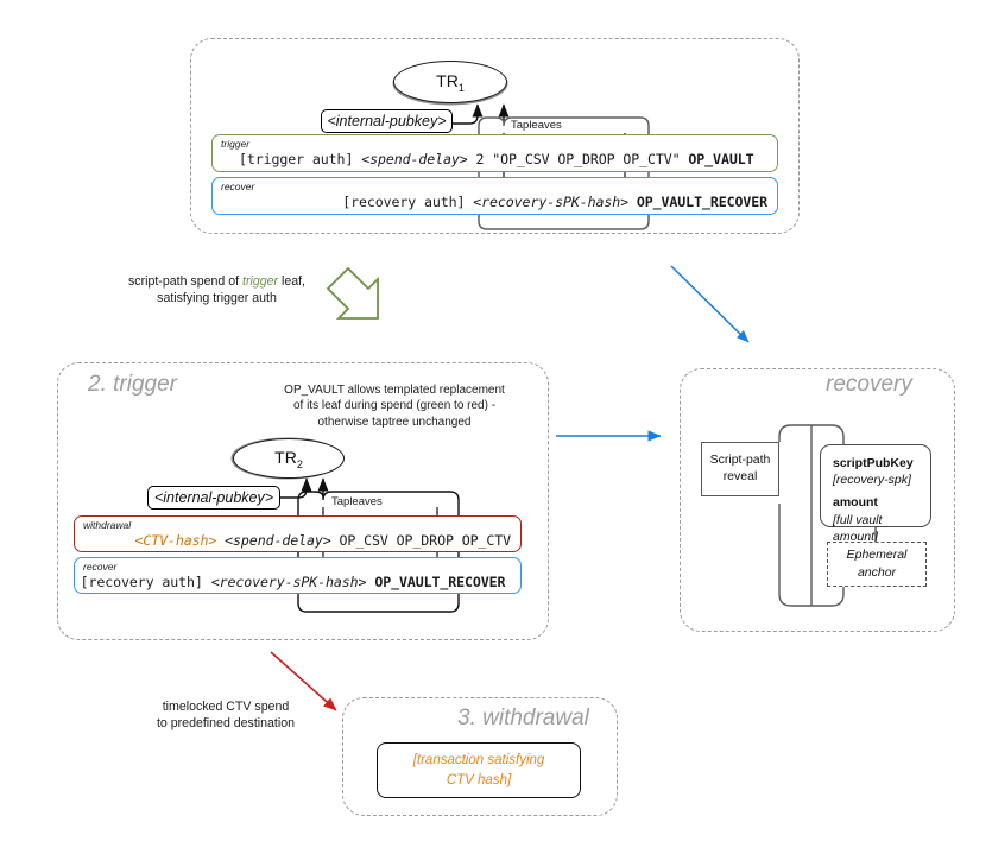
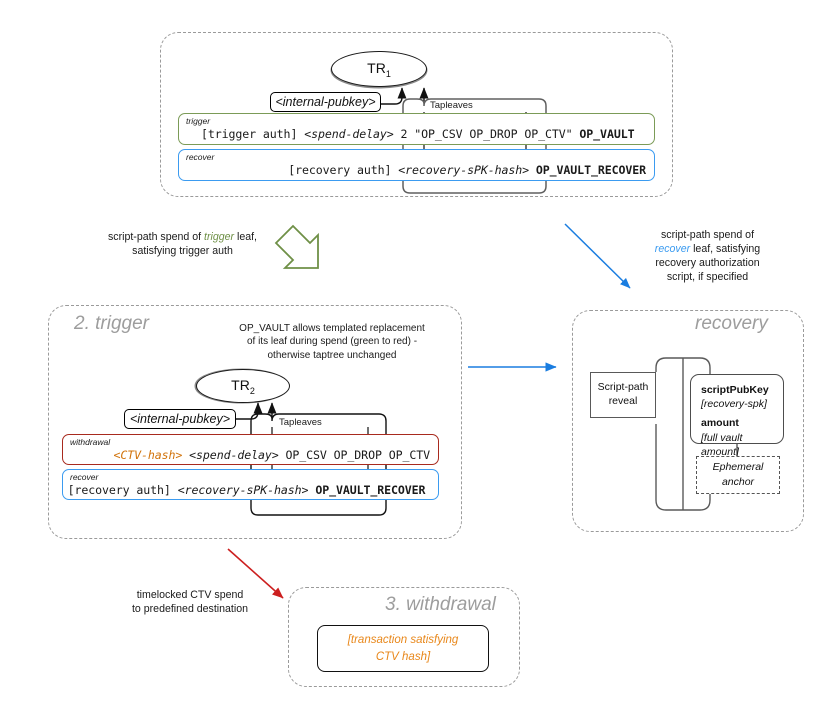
  TR1
  <internal-pubkey>
  Tapleaves
  trigger
  [trigger auth] <spend-delay> 2 "OP_CSV OP_DROP OP_CTV" OP_VAULT
  recover
  [recovery auth] <recovery-sPK-hash> OP_VAULT_RECOVER
  script-path spend of trigger leaf,
  satisfying trigger auth
+ script-path spend of
+ recover leaf, satisfying
+ recovery authorization
+ script, if specified
  2. trigger
  OP_VAULT allows templated replacement
  of its leaf during spend (green to red) -
  otherwise taptree unchanged
  TR2
  <internal-pubkey>
  Tapleaves
  withdrawal
  <CTV-hash> <spend-delay> OP_CSV OP_DROP OP_CTV
  recover
  [recovery auth] <recovery-sPK-hash> OP_VAULT_RECOVER
  timelocked CTV spend
  to predefined destination
  3. withdrawal
  [transaction satisfying
  CTV hash]
  recovery
  Script-path
  reveal
  scriptPubKey
  [recovery-spk]
  amount
  [full vault amount]
  Ephemeral
  anchor
